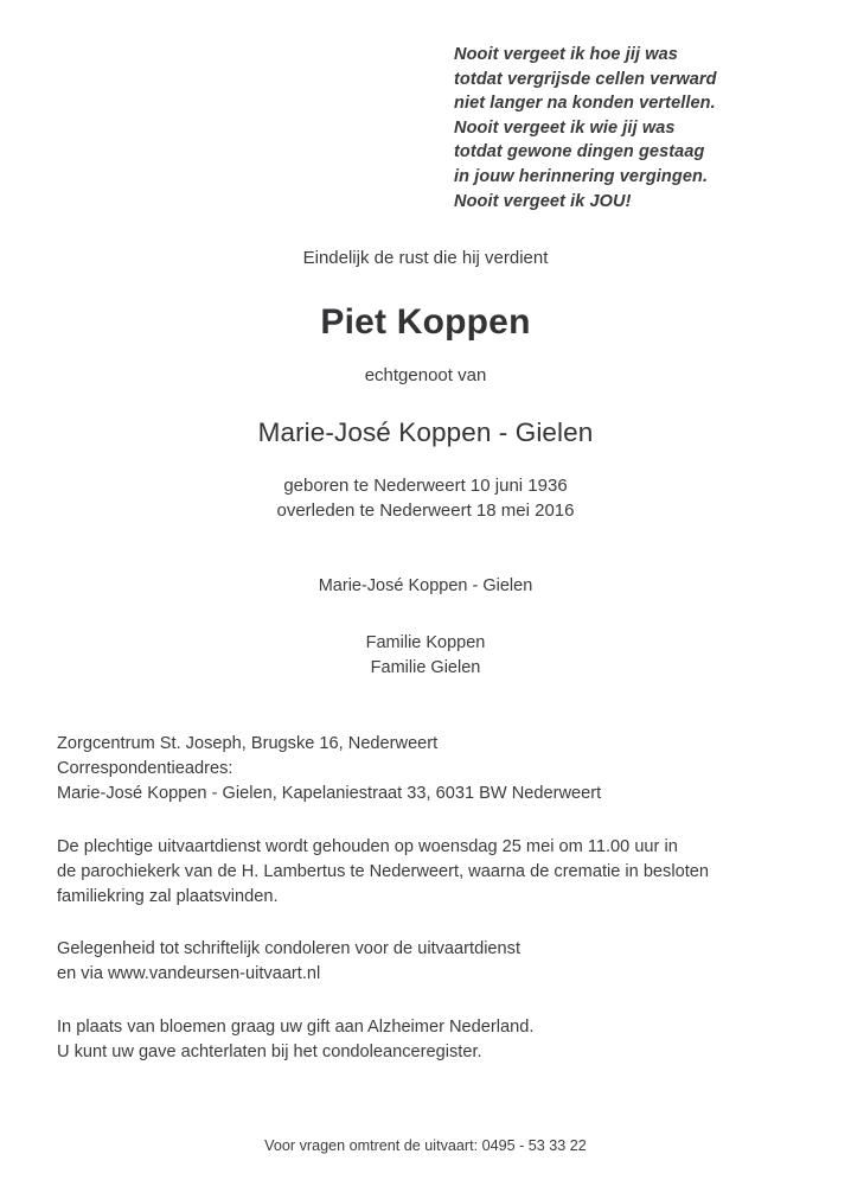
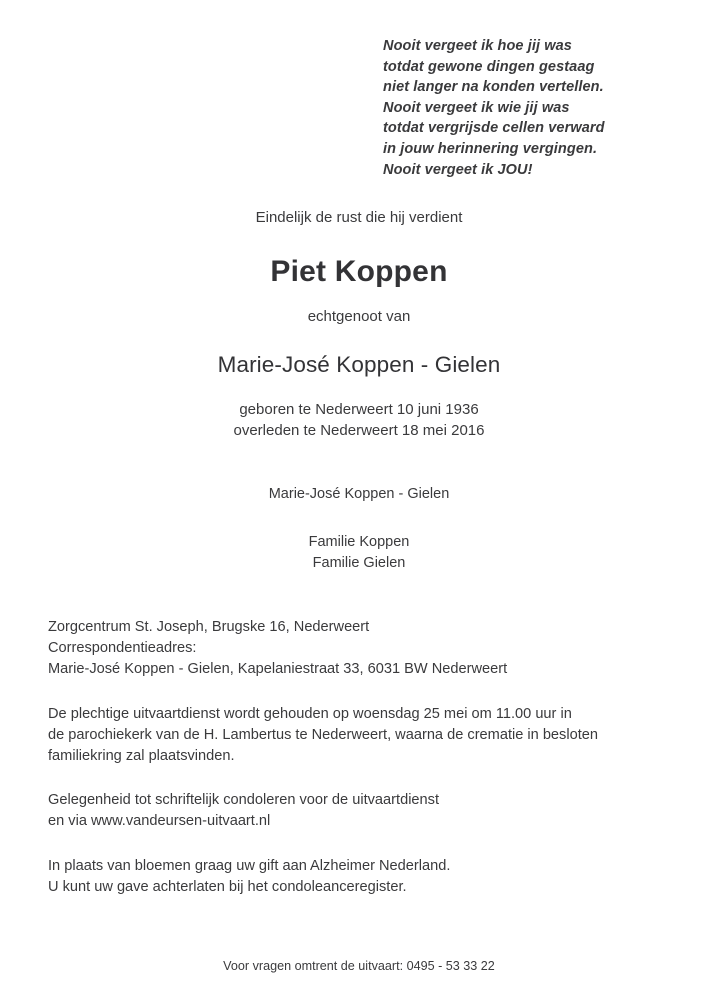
  Nooit vergeet ik hoe jij was
- totdat vergrijsde cellen verward
+ totdat gewone dingen gestaag
  niet langer na konden vertellen.
  Nooit vergeet ik wie jij was
- totdat gewone dingen gestaag
+ totdat vergrijsde cellen verward
  in jouw herinnering vergingen.
  Nooit vergeet ik JOU!
  Eindelijk de rust die hij verdient
  Piet Koppen
  echtgenoot van
  Marie-José Koppen - Gielen
  geboren te Nederweert 10 juni 1936
  overleden te Nederweert 18 mei 2016
  Marie-José Koppen - Gielen
  Familie Koppen
  Familie Gielen
  Zorgcentrum St. Joseph, Brugske 16, Nederweert
  Correspondentieadres:
  Marie-José Koppen - Gielen, Kapelaniestraat 33, 6031 BW Nederweert
  De plechtige uitvaartdienst wordt gehouden op woensdag 25 mei om 11.00 uur in
  de parochiekerk van de H. Lambertus te Nederweert, waarna de crematie in besloten
  familiekring zal plaatsvinden.
  Gelegenheid tot schriftelijk condoleren voor de uitvaartdienst
  en via www.vandeursen-uitvaart.nl
  In plaats van bloemen graag uw gift aan Alzheimer Nederland.
  U kunt uw gave achterlaten bij het condoleanceregister.
  Voor vragen omtrent de uitvaart: 0495 - 53 33 22
